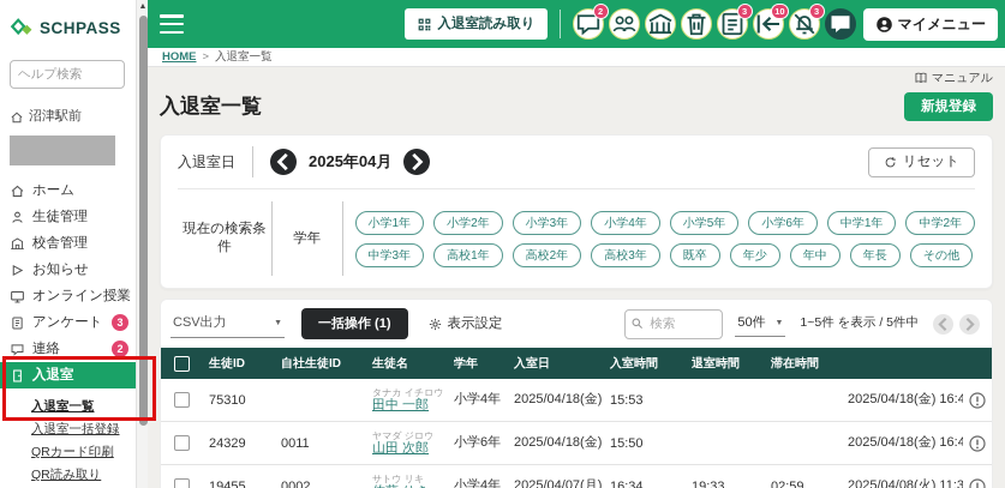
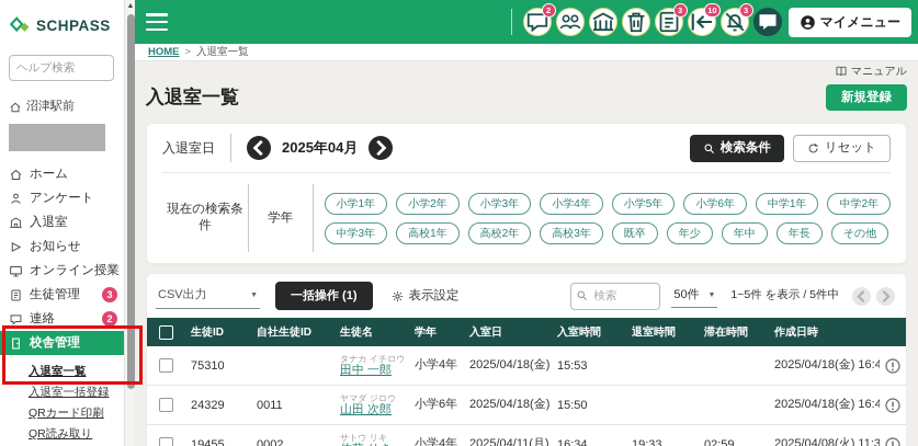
  SCHPASS
  ヘルプ検索
  沼津駅前
  ホーム
- 生徒管理
+ アンケート
- 校舎管理
+ 入退室
  お知らせ
  オンライン授業
- アンケート
+ 生徒管理
  3
  連絡
  2
- 入退室
+ 校舎管理
  入退室一覧
  入退室一括登録
  QRカード印刷
  QR読み取り
- 入退室読み取り
  2
  3
  10
  3
  マイメニュー
  HOME
  >
  入退室一覧
  マニュアル
  入退室一覧
  新規登録
  入退室日
  2025年04月
+ 検索条件
  リセット
  現在の検索条件
  学年
  小学1年
  小学2年
  小学3年
  小学4年
  小学5年
  小学6年
  中学1年
  中学2年
  中学3年
  高校1年
  高校2年
  高校3年
  既卒
  年少
  年中
  年長
  その他
  CSV出力
  一括操作 (1)
  表示設定
  検索
  50件
  1~5件 を表示 / 5件中
  生徒ID
  自社生徒ID
  生徒名
  学年
  入室日
  入室時間
  退室時間
  滞在時間
+ 作成日時
  75310
  タナカ イチロウ
  田中 一郎
  小学4年
  2025/04/18(金)
  15:53
  2025/04/18(金) 16:4
  24329
  0011
  ヤマダ ジロウ
  山田 次郎
  小学6年
  2025/04/18(金)
  15:50
  2025/04/18(金) 16:4
  19455
  0002
  サトウ リキ
  小学4年
- 2025/04/07(月)
+ 2025/04/11(月)
  16:34
  19:33
  02:59
  2025/04/08(火) 11:3
